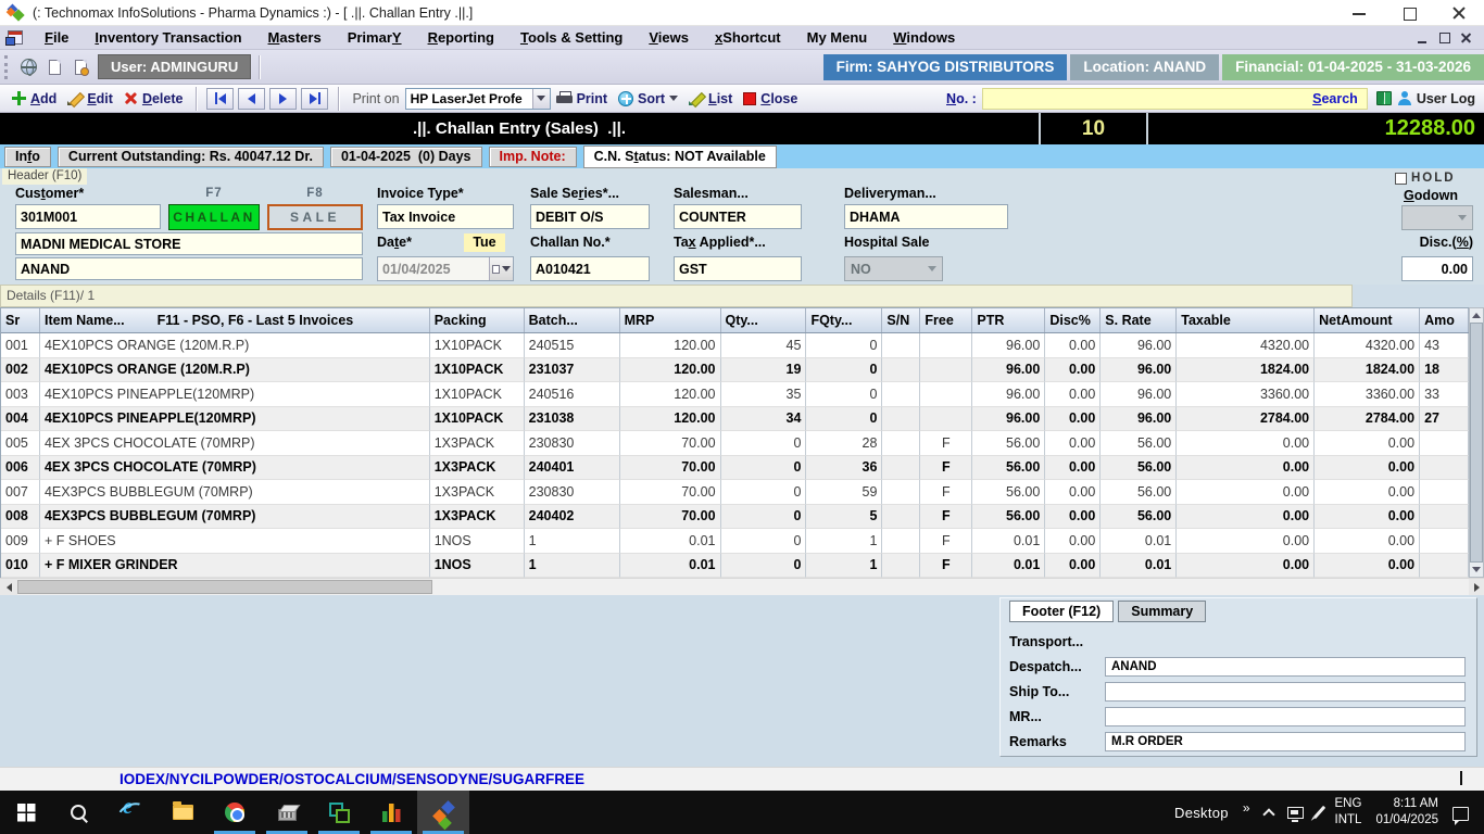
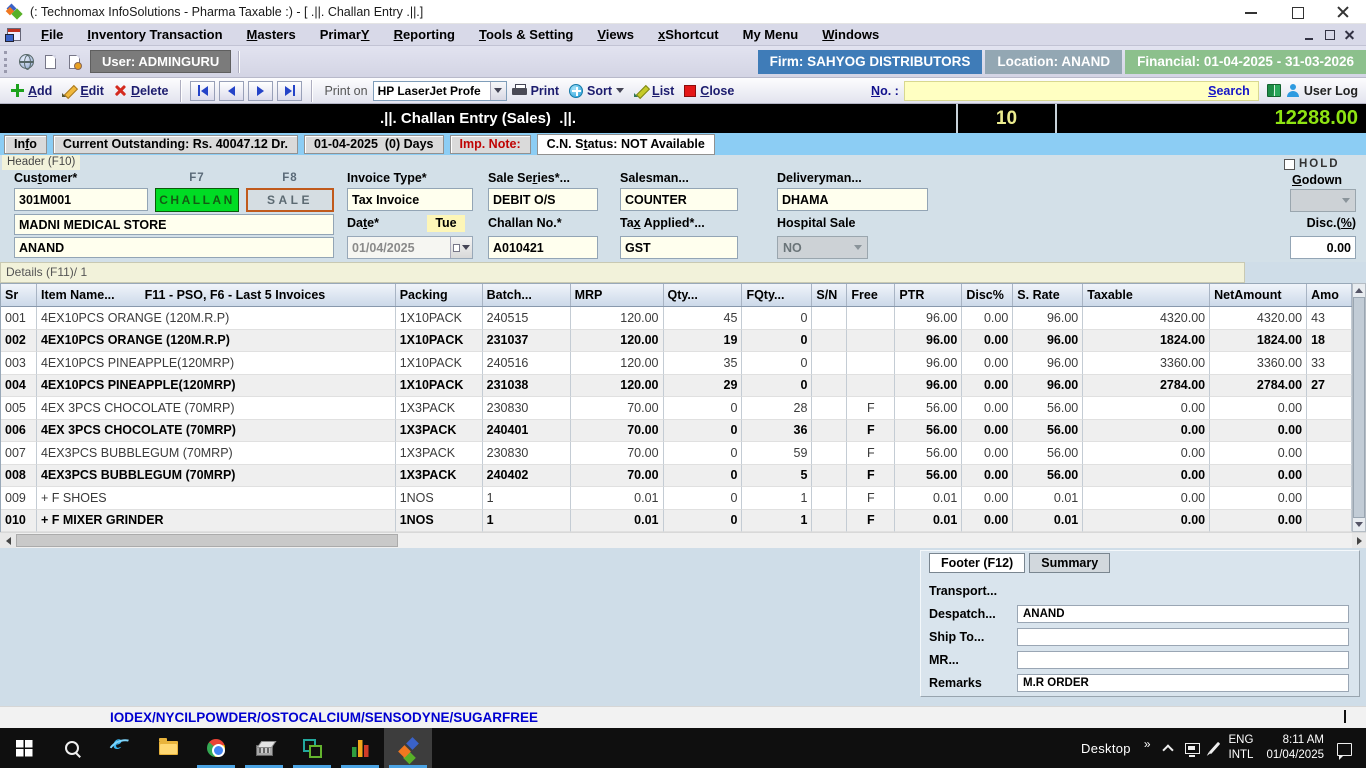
- (: Technomax InfoSolutions - Pharma Dynamics :) - [ .||. Challan Entry .||.]
+ (: Technomax InfoSolutions - Pharma Taxable :) - [ .||. Challan Entry .||.]
  File
  Inventory Transaction
  Masters
  PrimarY
  Reporting
  Tools & Setting
  Views
  xShortcut
  My Menu
  Windows
  User: ADMINGURU
  Firm: SAHYOG DISTRIBUTORS
  Location: ANAND
  Financial: 01-04-2025 - 31-03-2026
  Add
  Edit
  Delete
  Print on
  HP LaserJet Profe
  Print
  Sort
  List
  Close
  No. :
  Search
  User Log
  .||. Challan Entry (Sales) .||.
  10
  12288.00
  In
  f
  o
  Current Outstanding: Rs. 40047.12 Dr.
  01-04-2025 (0) Days
  Imp. Note:
  C.N. S
  t
  atus: NOT Available
  Header (F10)
  Customer*
  F7
  F8
  Invoice Type*
  Sale Series*...
  Salesman...
  Deliveryman...
  301M001
  CHALLAN
  SALE
  Tax Invoice
  DEBIT O/S
  COUNTER
  DHAMA
  MADNI MEDICAL STORE
  ANAND
  Date*
  Tue
  01/04/2025
  Challan No.*
  A010421
  Tax Applied*...
  GST
  Hospital Sale
  NO
  HOLD
  Godown
  Disc.(%)
  0.00
  Details (F11)/ 1
  Sr
  Item Name...
  F11 - PSO, F6 - Last 5 Invoices
  Packing
  Batch...
  MRP
  Qty...
  FQty...
  S/N
  Free
  PTR
  Disc%
  S. Rate
  Taxable
  NetAmount
  Amo
  001
  4EX10PCS ORANGE (120M.R.P)
  1X10PACK
  240515
  120.00
  45
  0
  96.00
  0.00
  96.00
  4320.00
  4320.00
  43
  002
  4EX10PCS ORANGE (120M.R.P)
  1X10PACK
  231037
  120.00
  19
  0
  96.00
  0.00
  96.00
  1824.00
  1824.00
  18
  003
  4EX10PCS PINEAPPLE(120MRP)
  1X10PACK
  240516
  120.00
  35
  0
  96.00
  0.00
  96.00
  3360.00
  3360.00
  33
  004
  4EX10PCS PINEAPPLE(120MRP)
  1X10PACK
  231038
  120.00
- 34
+ 29
  0
  96.00
  0.00
  96.00
  2784.00
  2784.00
  27
  005
  4EX 3PCS CHOCOLATE (70MRP)
  1X3PACK
  230830
  70.00
  0
  28
  F
  56.00
  0.00
  56.00
  0.00
  0.00
  006
  4EX 3PCS CHOCOLATE (70MRP)
  1X3PACK
  240401
  70.00
  0
  36
  F
  56.00
  0.00
  56.00
  0.00
  0.00
  007
  4EX3PCS BUBBLEGUM (70MRP)
  1X3PACK
  230830
  70.00
  0
  59
  F
  56.00
  0.00
  56.00
  0.00
  0.00
  008
  4EX3PCS BUBBLEGUM (70MRP)
  1X3PACK
  240402
  70.00
  0
  5
  F
  56.00
  0.00
  56.00
  0.00
  0.00
  009
  + F SHOES
  1NOS
  1
  0.01
  0
  1
  F
  0.01
  0.00
  0.01
  0.00
  0.00
  010
  + F MIXER GRINDER
  1NOS
  1
  0.01
  0
  1
  F
  0.01
  0.00
  0.01
  0.00
  0.00
  Footer (F12)
  Summary
  Transport...
  Despatch...
  ANAND
  Ship To...
  MR...
  Remarks
  M.R ORDER
  IODEX/NYCILPOWDER/OSTOCALCIUM/SENSODYNE/SUGARFREE
  Desktop
  »
  ENG
  INTL
  8:11 AM
  01/04/2025
